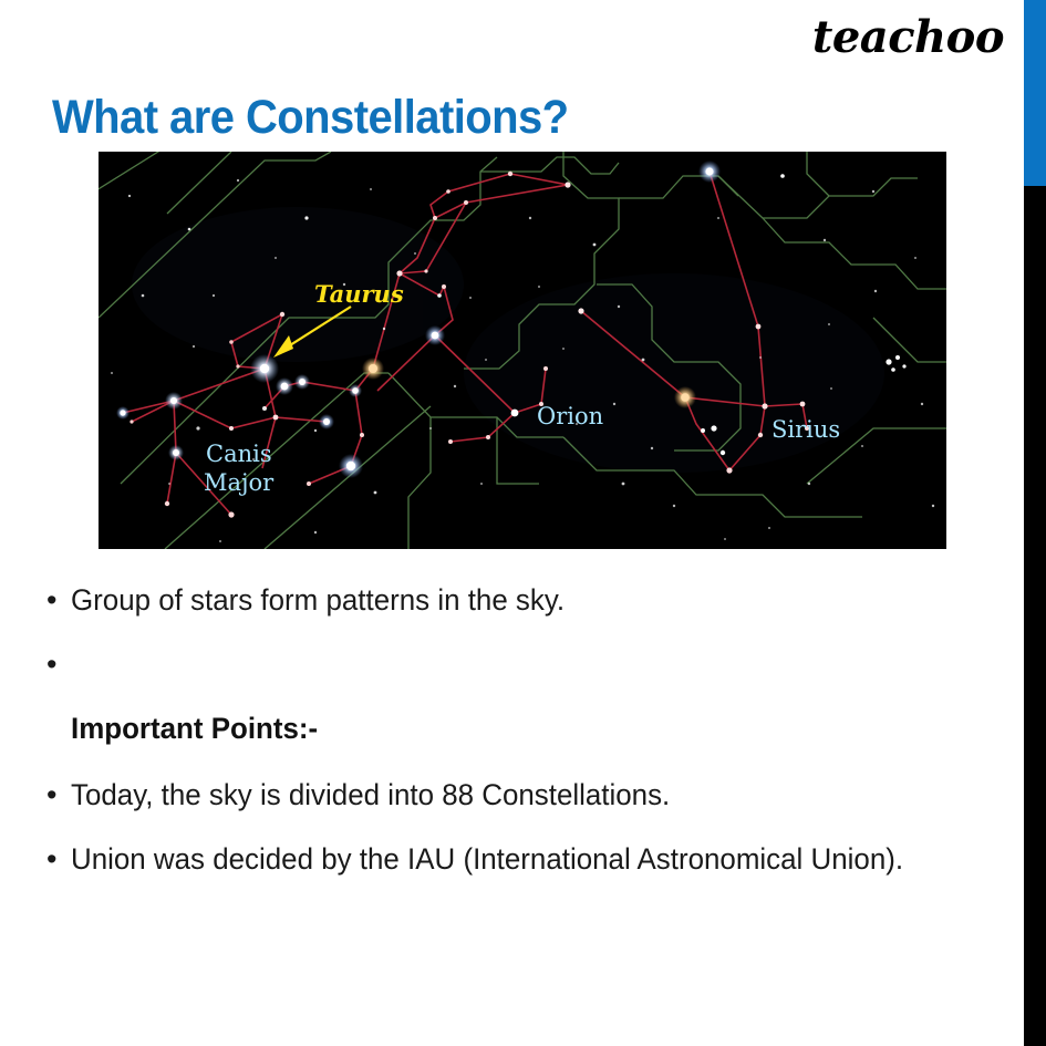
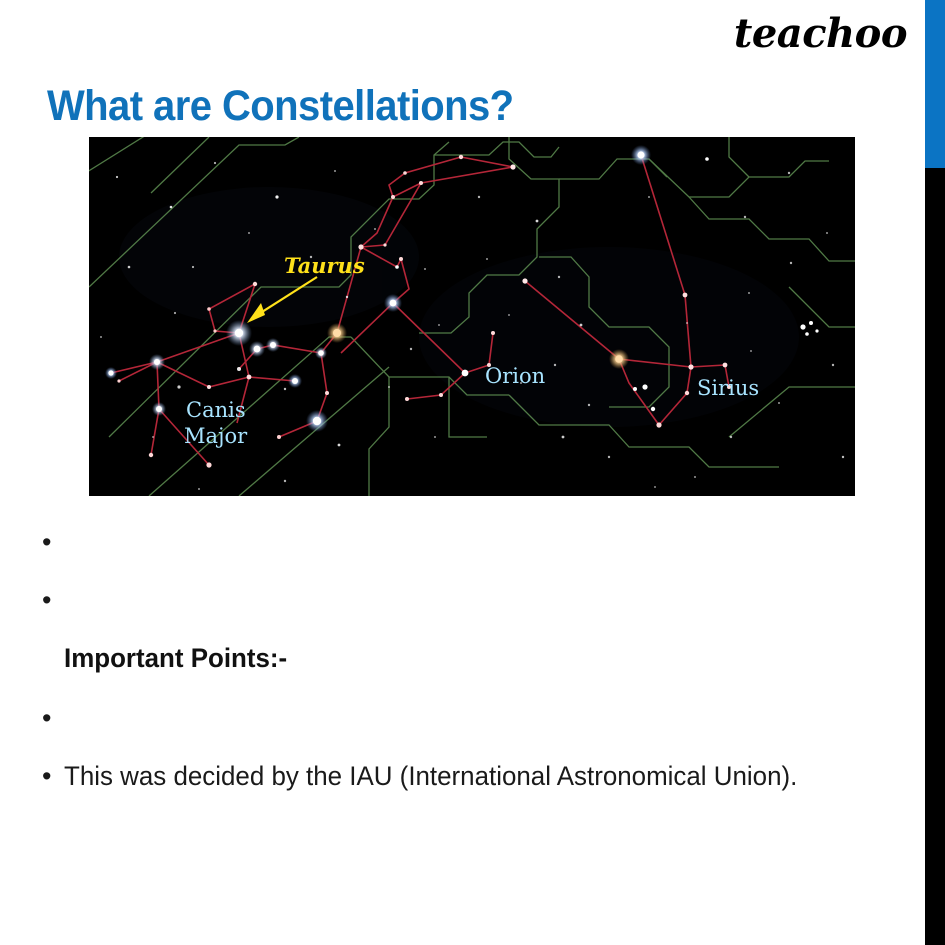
  teachoo
  What are Constellations?
  Taurus
  Canis
  Major
  Orion
  Sirius
  •
- Group of stars form patterns in the sky.
  •
  Important Points:-
  •
- Today, the sky is divided into 88 Constellations.
  •
- Union was decided by the IAU (International Astronomical Union).
+ This was decided by the IAU (International Astronomical Union).
